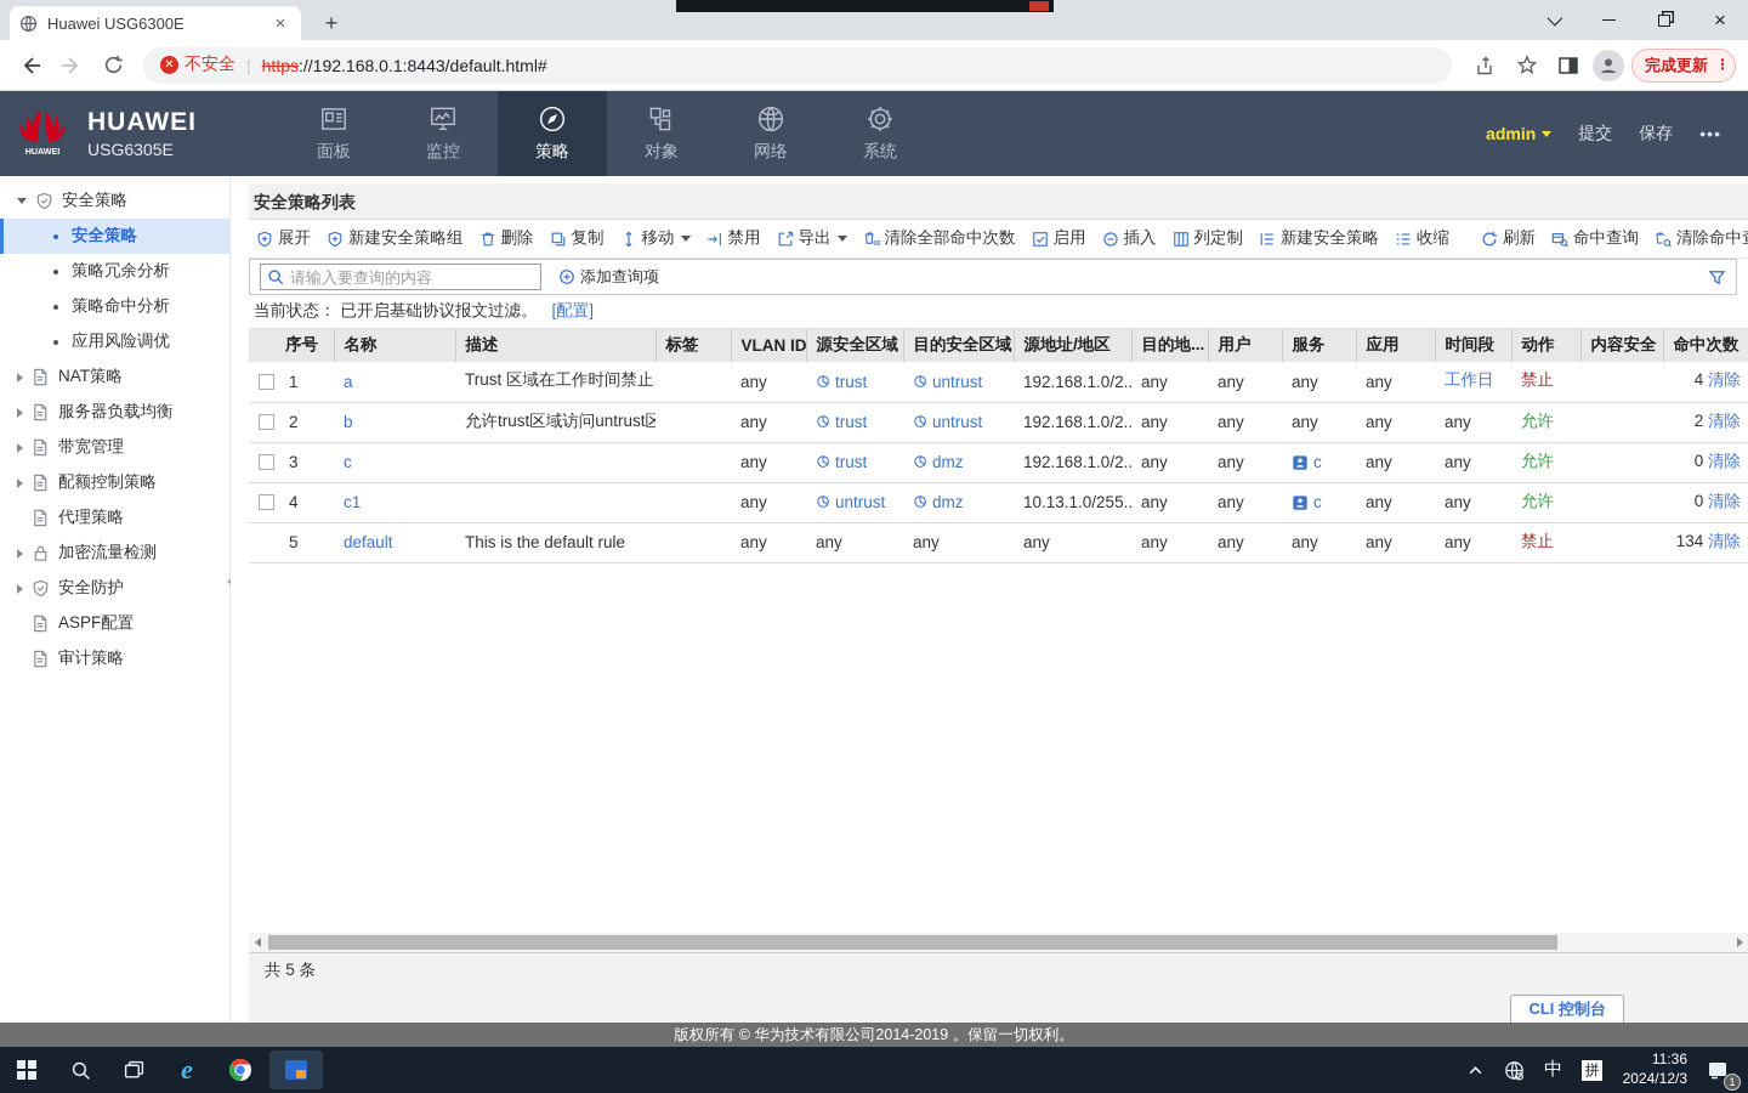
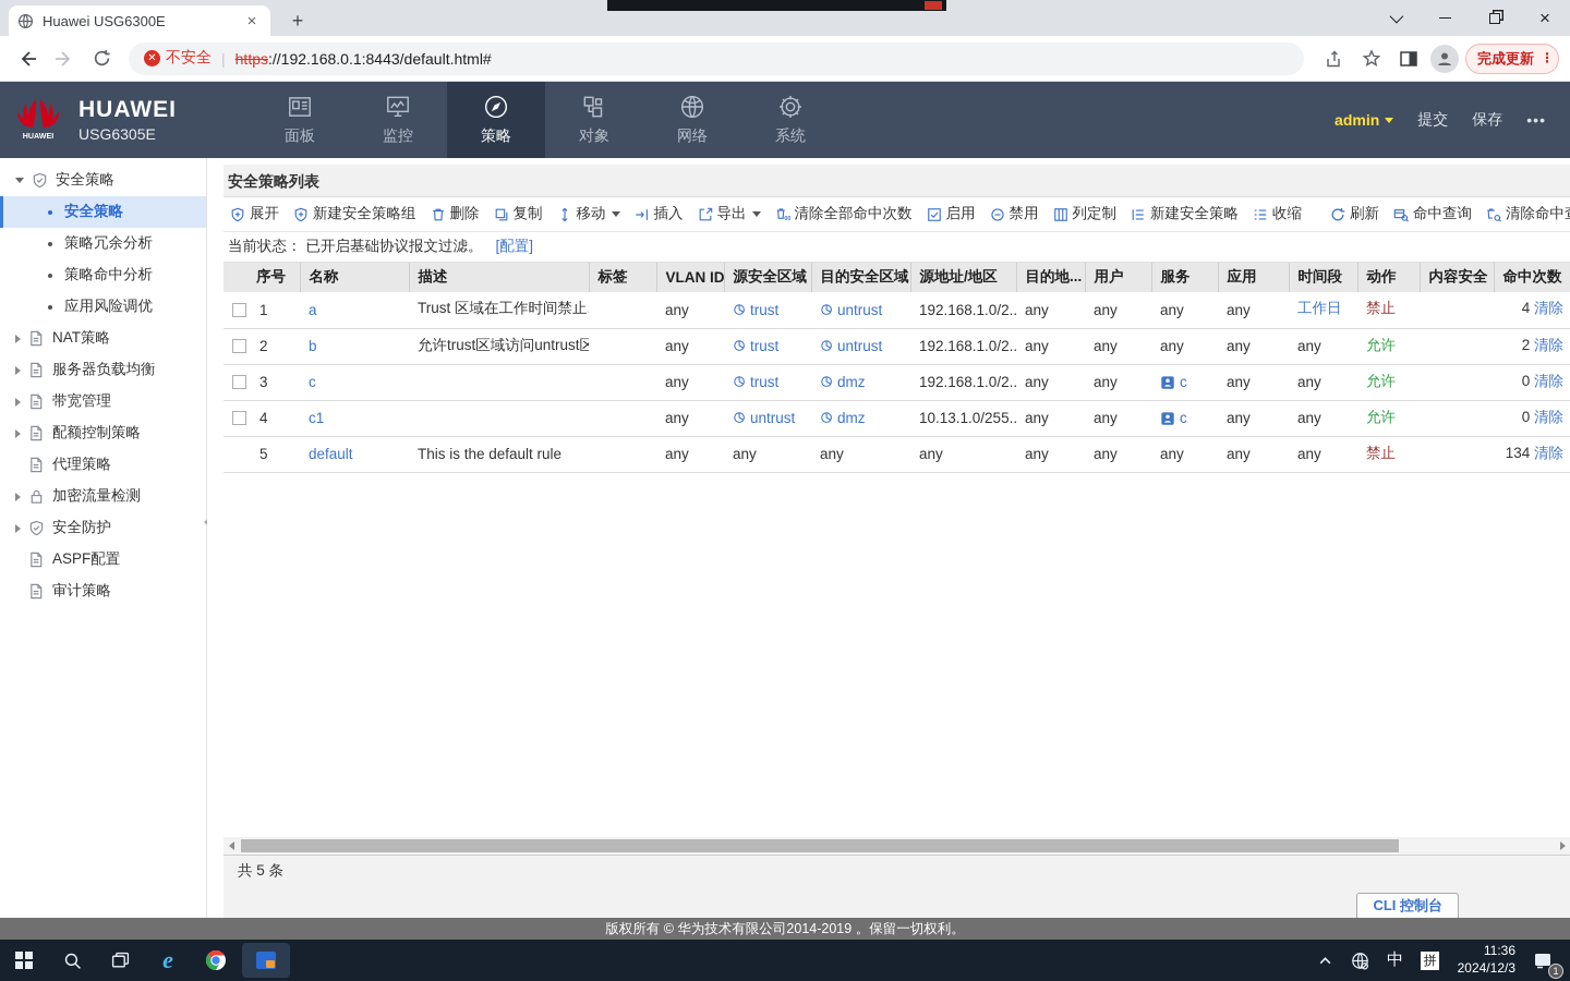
  Huawei USG6300E
  ×
  +
  ×
  ✕
  不安全
  |
  https
  ://192.168.0.1:8443/default.html#
  完成更新
  ⋮
  HUAWEI
  HUAWEI
  USG6305E
  面板
  监控
  策略
  对象
  网络
  系统
  admin
  提交
  保存
  •••
  安全策略
  安全策略
  策略冗余分析
  策略命中分析
  应用风险调优
  NAT策略
  服务器负载均衡
  带宽管理
  配额控制策略
  代理策略
  加密流量检测
  安全防护
  ASPF配置
  审计策略
  安全策略列表
  展开
  新建安全策略组
  删除
  复制
  移动
- 禁用
+ 插入
  导出
  清除全部命中次数
  启用
- 插入
+ 禁用
  列定制
  新建安全策略
  收缩
  刷新
  命中查询
- 请输入要查询的内容
- 添加查询项
  当前状态：
  已开启基础协议报文过滤。
  [配置]
  序号	名称	描述	标签	VLAN ID	源安全区域	目的安全区域	源地址/地区	目的地...	用户	服务	应用	时间段	动作	内容安全	命中次数
  1	a	Trust 区域在工作时间禁止		any	trust	untrust	192.168.1.0/2..	any	any	any	any	工作日	禁止		4 清除
  2	b	允许trust区域访问untrust区		any	trust	untrust	192.168.1.0/2..	any	any	any	any	any	允许		2 清除
  3	c			any	trust	dmz	192.168.1.0/2..	any	any	c	any	any	允许		0 清除
  4	c1			any	untrust	dmz	10.13.1.0/255..	any	any	c	any	any	允许		0 清除
  5	default	This is the default rule		any	any	any	any	any	any	any	any	any	禁止		134 清除
  共 5 条
  CLI 控制台
  版权所有 © 华为技术有限公司2014-2019 。保留一切权利。
  e
  中
  拼
  11:36
  2024/12/3
  1
